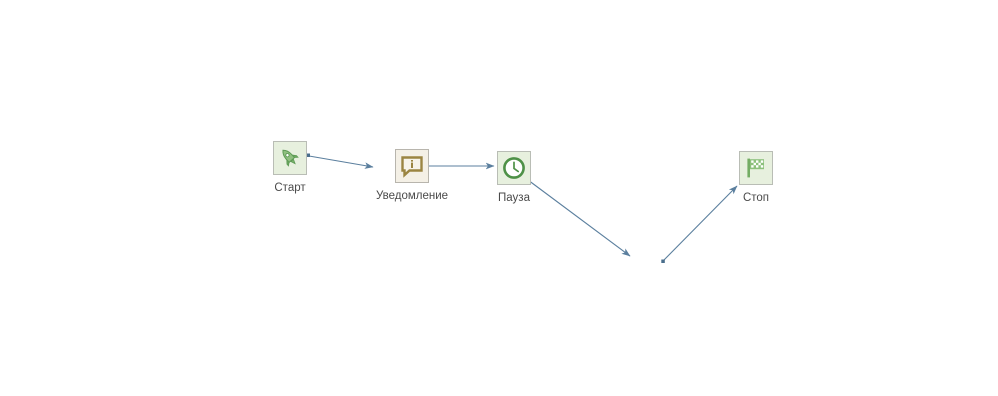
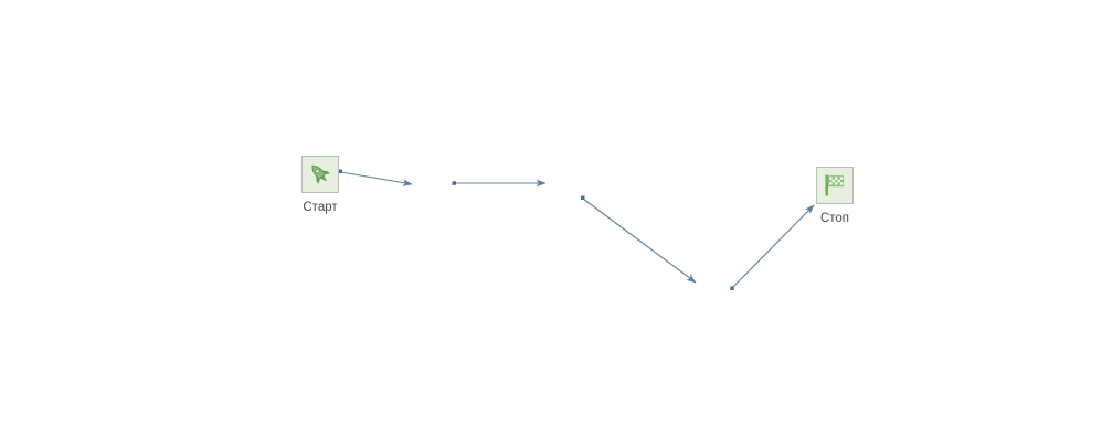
  Старт
- Уведомление
- Пауза
  Стоп
